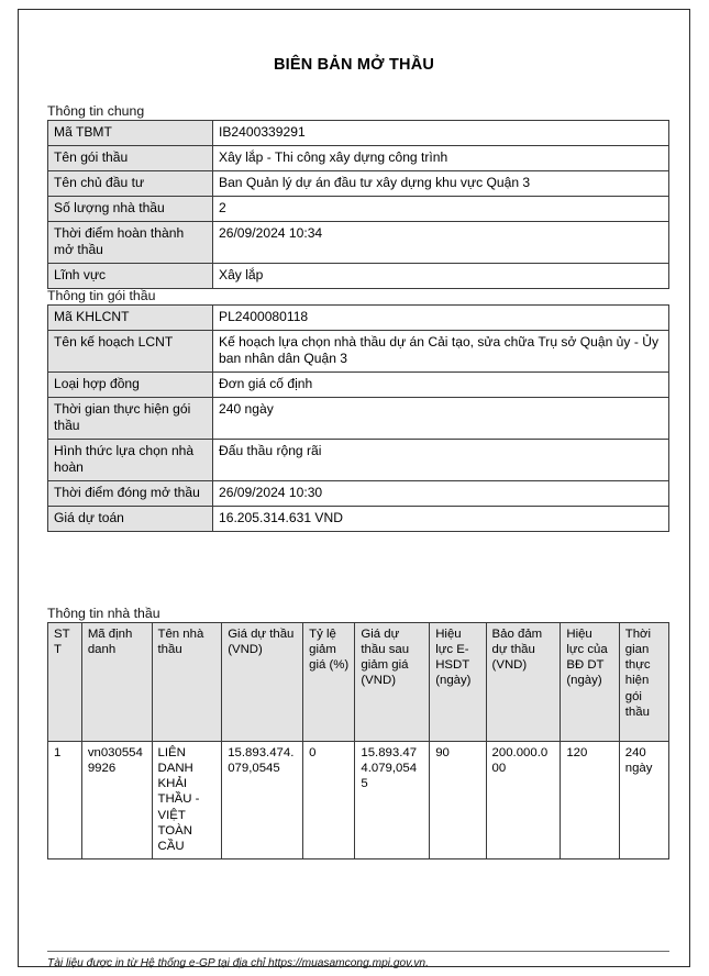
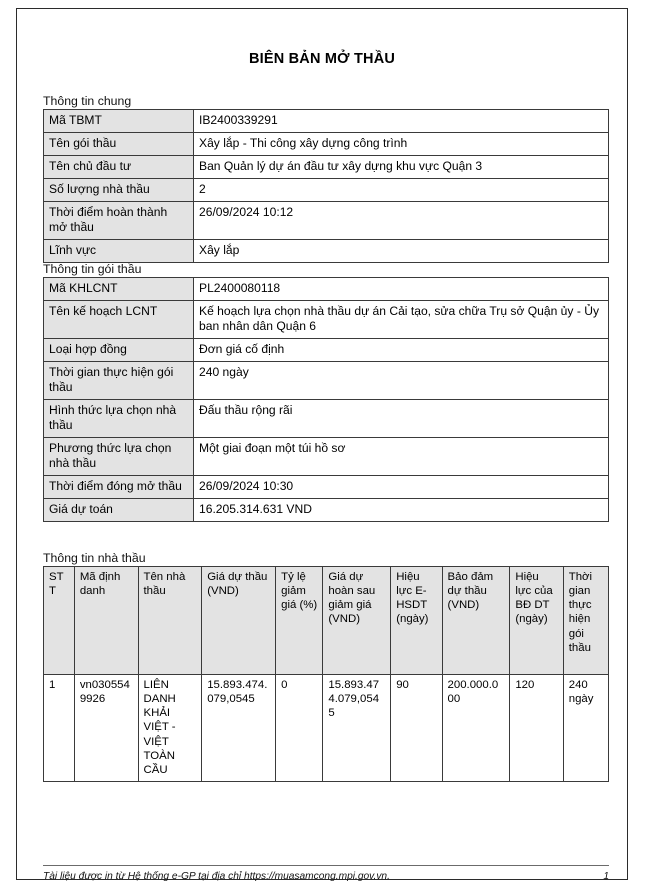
  BIÊN BẢN MỞ THẦU
  Thông tin chung
  Mã TBMT	IB2400339291
  Tên gói thầu	Xây lắp - Thi công xây dựng công trình
  Tên chủ đầu tư	Ban Quản lý dự án đầu tư xây dựng khu vực Quận 3
  Số lượng nhà thầu	2
- Thời điểm hoàn thành mở thầu	26/09/2024 10:34
+ Thời điểm hoàn thành mở thầu	26/09/2024 10:12
  Lĩnh vực	Xây lắp
  Thông tin gói thầu
  Mã KHLCNT	PL2400080118
- Tên kế hoạch LCNT	Kế hoạch lựa chọn nhà thầu dự án Cải tạo, sửa chữa Trụ sở Quận ủy - Ủy ban nhân dân Quận 3
+ Tên kế hoạch LCNT	Kế hoạch lựa chọn nhà thầu dự án Cải tạo, sửa chữa Trụ sở Quận ủy - Ủy ban nhân dân Quận 6
  Loại hợp đồng	Đơn giá cố định
  Thời gian thực hiện gói thầu	240 ngày
- Hình thức lựa chọn nhà hoàn	Đấu thầu rộng rãi
+ Hình thức lựa chọn nhà thầu	Đấu thầu rộng rãi
+ Phương thức lựa chọn nhà thầu	Một giai đoạn một túi hồ sơ
  Thời điểm đóng mở thầu	26/09/2024 10:30
  Giá dự toán	16.205.314.631 VND
  Thông tin nhà thầu
- STT	Mã định danh	Tên nhà thầu	Giá dự thầu (VND)	Tỷ lệ giảm giá (%)	Giá dự thầu sau giảm giá (VND)	Hiệu lực E-HSDT (ngày)	Bảo đảm dự thầu (VND)	Hiệu lực của BĐ DT (ngày)	Thời gian thực hiện gói thầu
+ STT	Mã định danh	Tên nhà thầu	Giá dự thầu (VND)	Tỷ lệ giảm giá (%)	Giá dự hoàn sau giảm giá (VND)	Hiệu lực E-HSDT (ngày)	Bảo đảm dự thầu (VND)	Hiệu lực của BĐ DT (ngày)	Thời gian thực hiện gói thầu
- 1	vn0305549926	LIÊN DANH KHẢI THẦU - VIỆT TOÀN CẦU	15.893.474.079,0545	0	15.893.474.079,0545	90	200.000.000	120	240 ngày
+ 1	vn0305549926	LIÊN DANH KHẢI VIỆT - VIỆT TOÀN CẦU	15.893.474.079,0545	0	15.893.474.079,0545	90	200.000.000	120	240 ngày
  Tài liệu được in từ Hệ thống e-GP tại địa chỉ https://muasamcong.mpi.gov.vn.
+ 1
